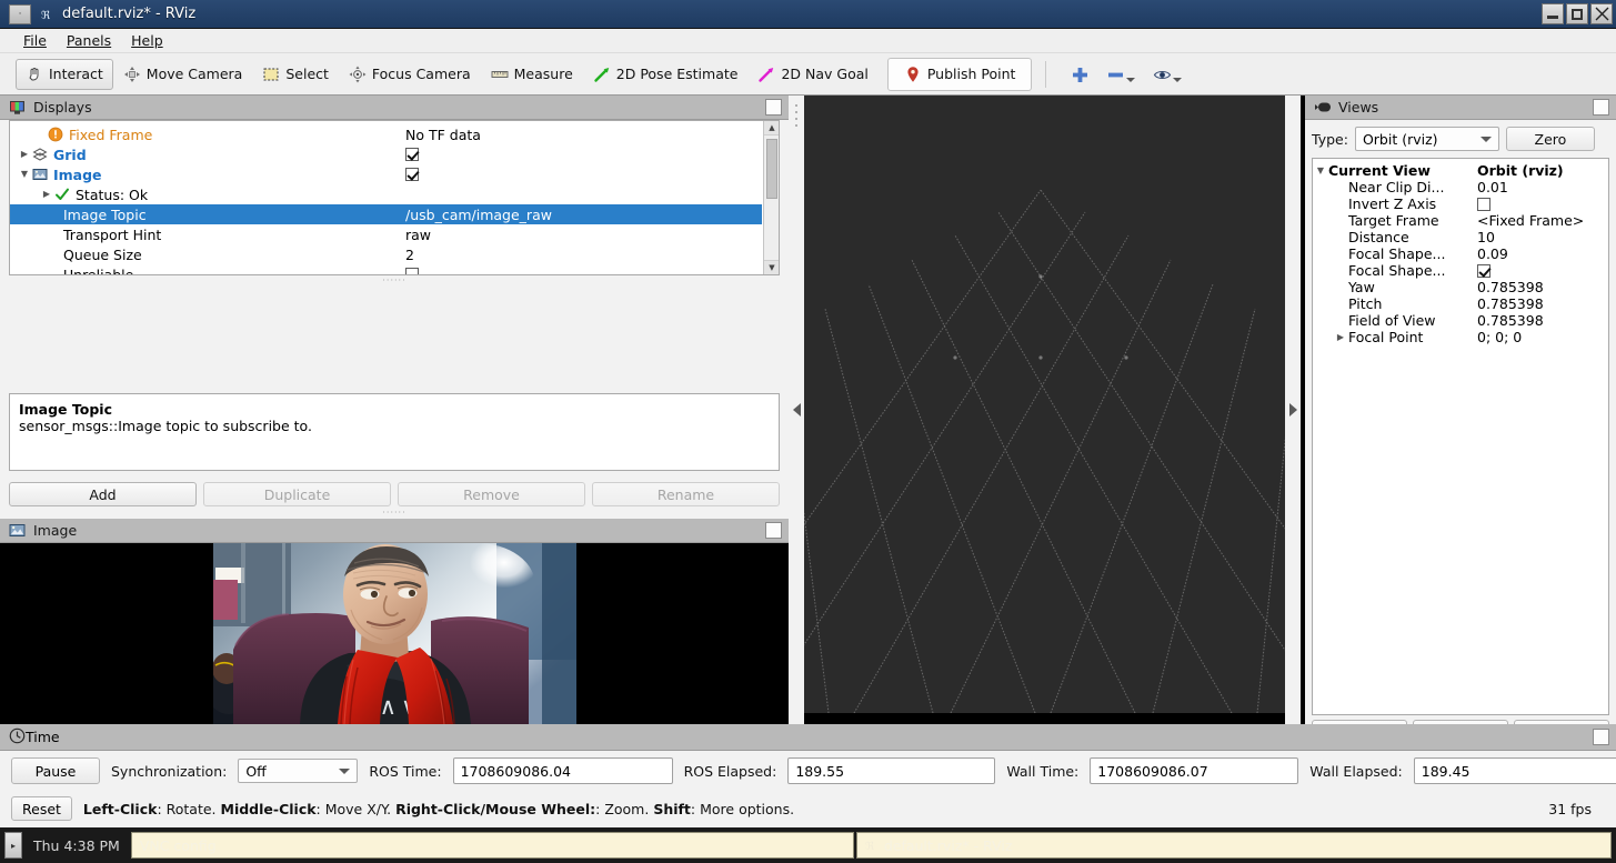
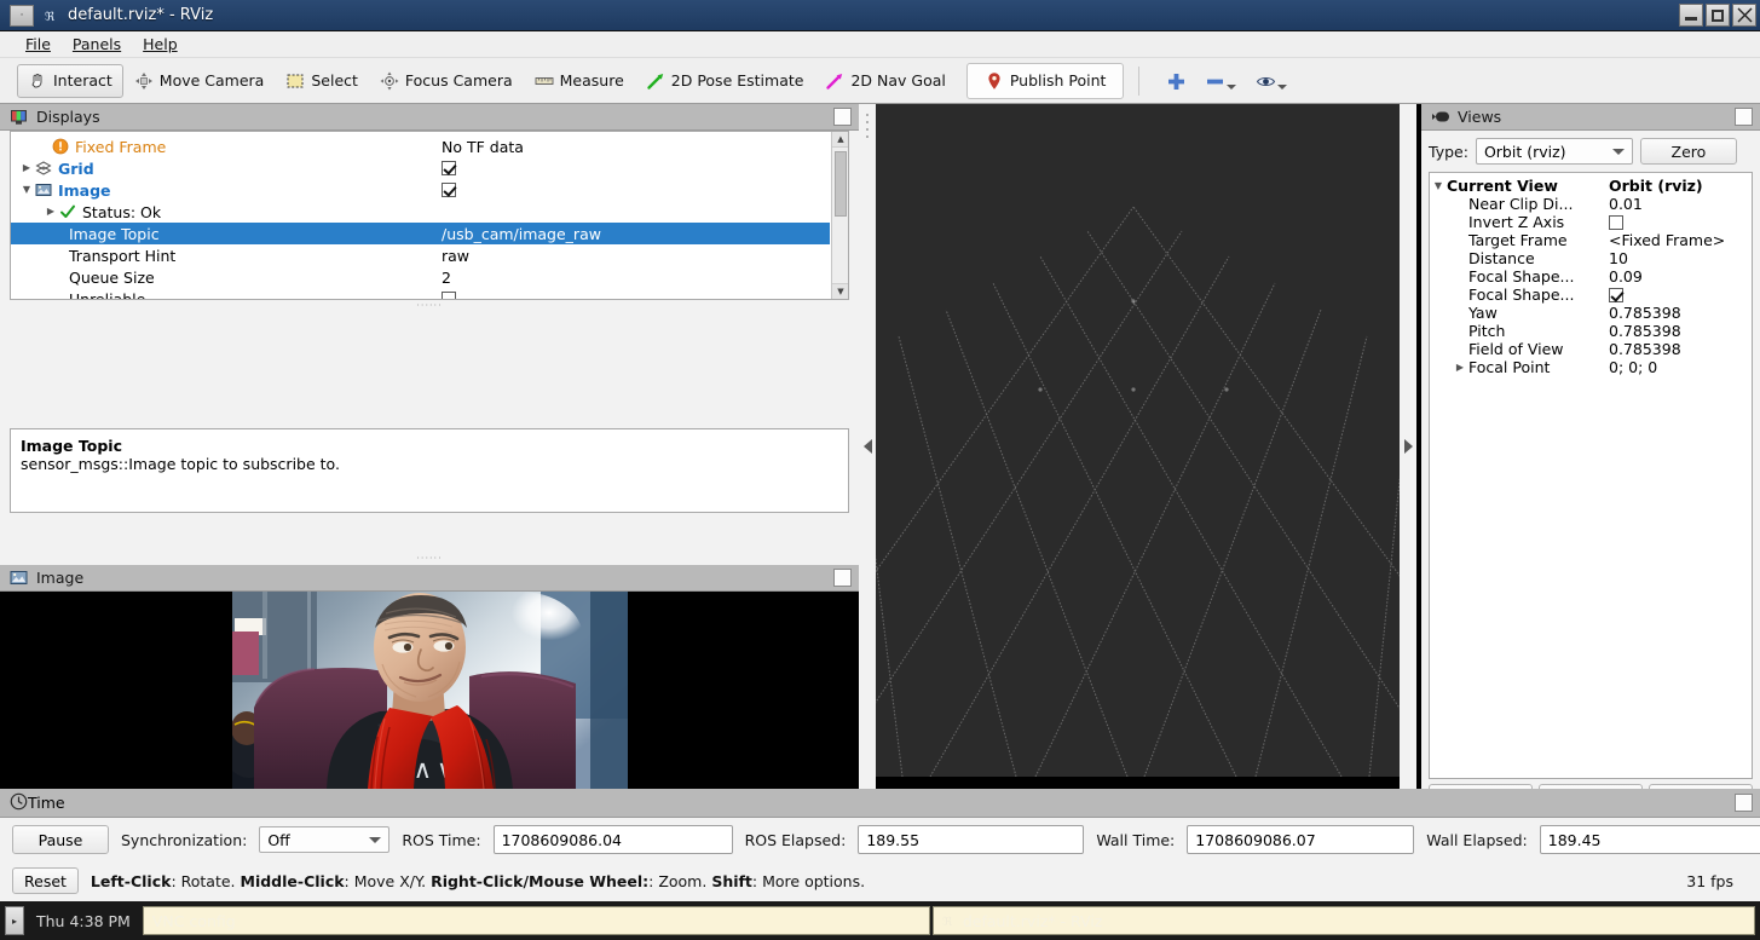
  ·
  ℜ
  default.rviz* - RViz
  File
  Panels
  Help
  Interact
  Move Camera
  Select
  Focus Camera
  Measure
  2D Pose Estimate
  2D Nav Goal
  Publish Point
  Displays
  Fixed Frame
  No TF data
  ▶
  Grid
  ▼
  Image
  ▶
  Status: Ok
  Image Topic
  /usb_cam/image_raw
  Transport Hint
  raw
  Queue Size
  2
  ▲
  ▼
  ······
  Image Topic
  sensor_msgs::Image topic to subscribe to.
- Add
- Duplicate
- Remove
- Rename
  ······
  Image
  Views
  Type:
  Orbit (rviz)
  Zero
  ▼
  Current View
  Orbit (rviz)
  Near Clip Di...
  0.01
  Invert Z Axis
  Target Frame
  <Fixed Frame>
  Distance
  10
  Focal Shape...
  0.09
  Focal Shape...
  Yaw
  0.785398
  Pitch
  0.785398
  Field of View
  0.785398
  ▶
  Focal Point
  0; 0; 0
  Time
  Pause
  Synchronization:
  Off
  ROS Time:
  1708609086.04
  ROS Elapsed:
  189.55
  Wall Time:
  1708609086.07
  Wall Elapsed:
  189.45
  Reset
  Left-Click: Rotate. Middle-Click: Move X/Y. Right-Click/Mouse Wheel:: Zoom. Shift: More options.
  31 fps
  ▸
  Thu 4:38 PM
